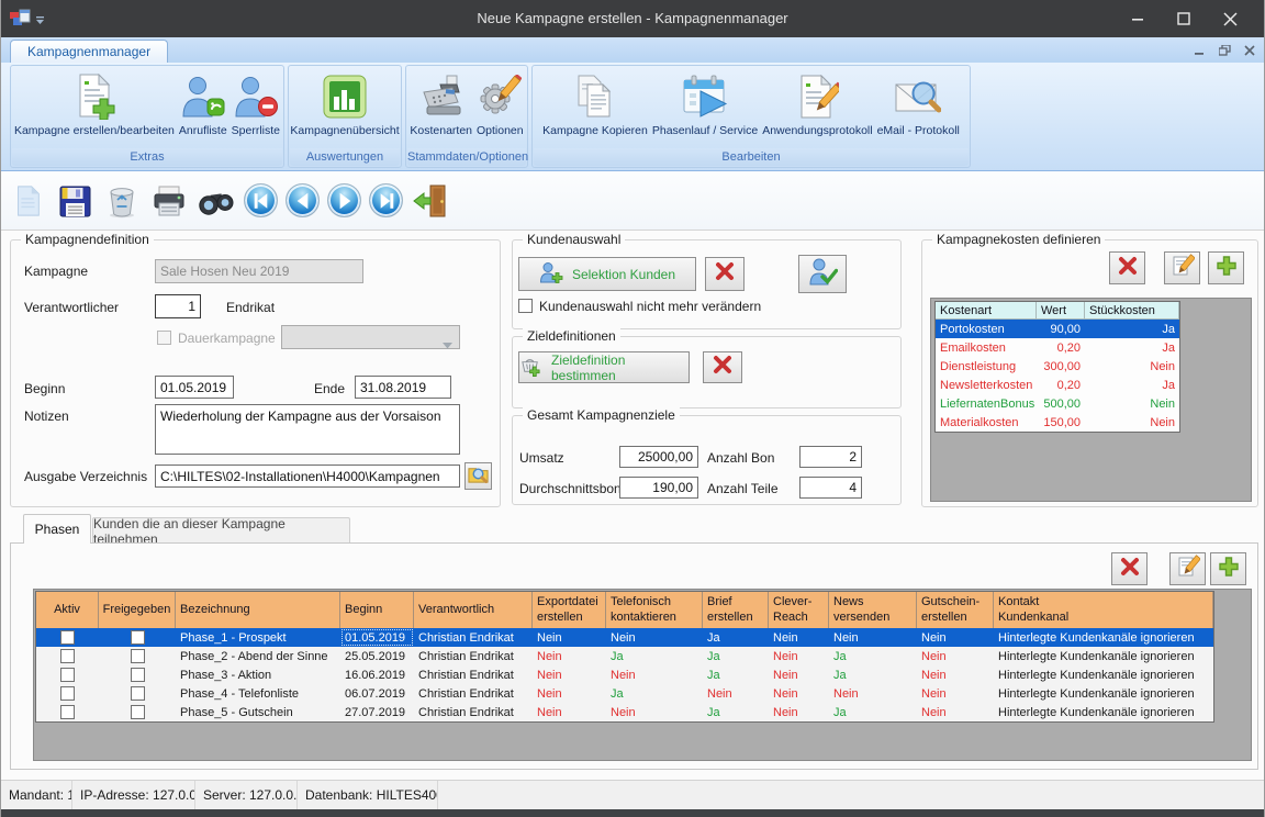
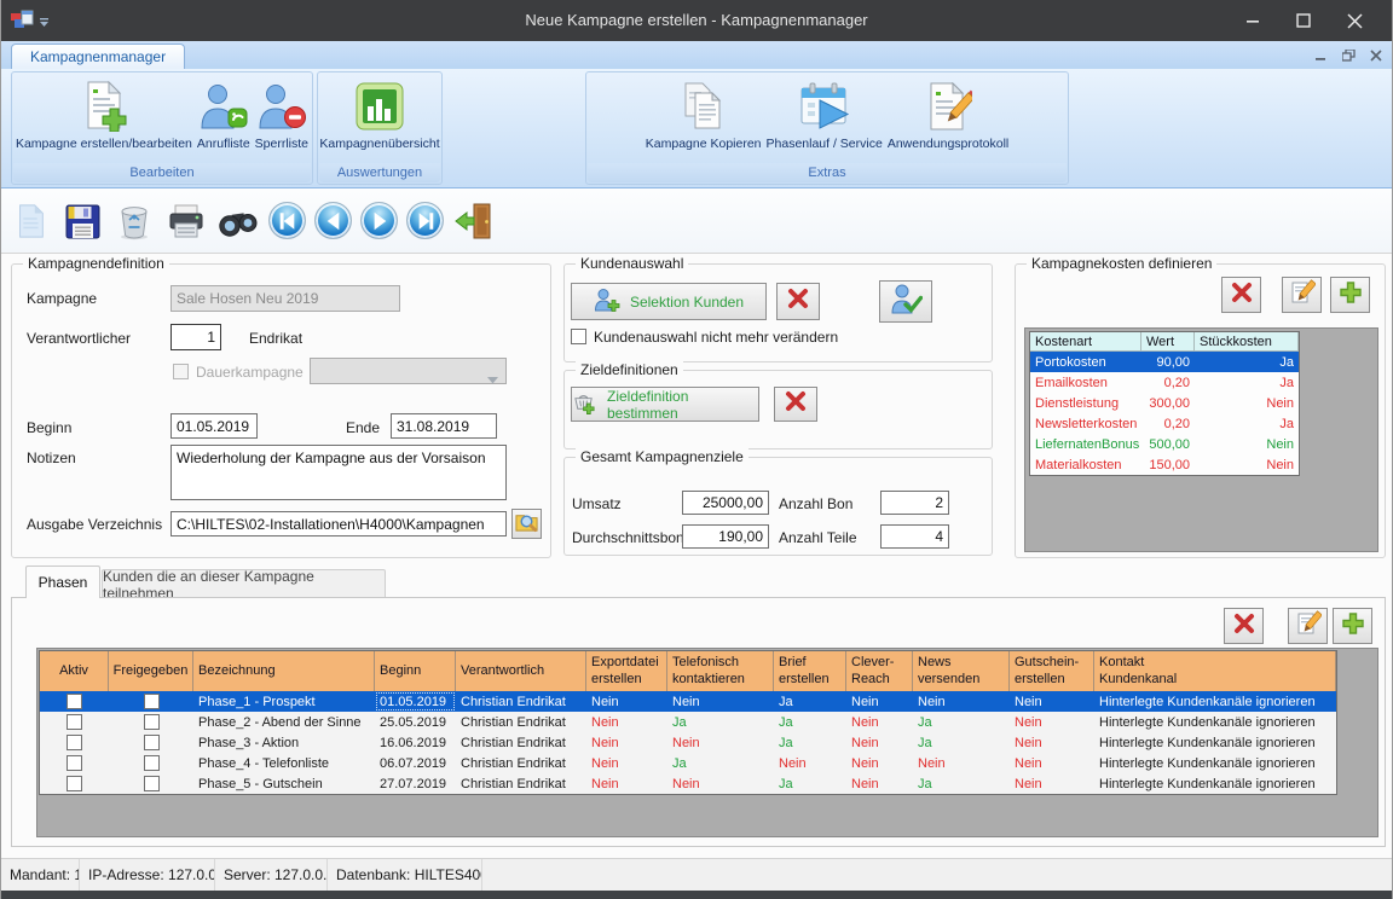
  Neue Kampagne erstellen - Kampagnenmanager
  Kampagnenmanager
  Kampagne erstellen/bearbeiten
  Anrufliste
  Sperrliste
- Extras
+ Bearbeiten
  Kampagnenübersicht
  Auswertungen
- Kostenarten
- Optionen
- Stammdaten/Optionen
  Kampagne Kopieren
  Phasenlauf / Service
  Anwendungsprotokoll
- eMail - Protokoll
- Bearbeiten
+ Extras
  Kampagnendefinition
  Kampagne
  Sale Hosen Neu 2019
  Verantwortlicher
  1
  Endrikat
  Dauerkampagne
  Beginn
  01.05.2019
  Ende
  31.08.2019
  Notizen
  Wiederholung der Kampagne aus der Vorsaison
  Ausgabe Verzeichnis
  C:\HILTES\02-Installationen\H4000\Kampagnen
  Kundenauswahl
  Selektion Kunden
  Kundenauswahl nicht mehr verändern
  Zieldefinitionen
  Zieldefinition bestimmen
  Gesamt Kampagnenziele
  Umsatz
  25000,00
  Anzahl Bon
  2
  Durchschnittsbon
  190,00
  Anzahl Teile
  4
  Kampagnekosten definieren
  Kostenart
  Wert
  Stückkosten
  Portokosten
  90,00
  Ja
  Emailkosten
  0,20
  Ja
  Dienstleistung
  300,00
  Nein
  Newsletterkosten
  0,20
  Ja
  LiefernatenBonus
  500,00
  Nein
  Materialkosten
  150,00
  Nein
  Phasen
  Kunden die an dieser Kampagne teilnehmen
  Aktiv
  Freigegeben
  Bezeichnung
  Beginn
  Verantwortlich
  Exportdatei
  erstellen
  Telefonisch
  kontaktieren
  Brief
  erstellen
  Clever-
  Reach
  News
  versenden
  Gutschein-
  erstellen
  Kontakt
  Kundenkanal
  Phase_1 - Prospekt
  01.05.2019
  Christian Endrikat
  Nein
  Nein
  Ja
  Nein
  Nein
  Nein
  Hinterlegte Kundenkanäle ignorieren
  Phase_2 - Abend der Sinne
  25.05.2019
  Christian Endrikat
  Nein
  Ja
  Ja
  Nein
  Ja
  Nein
  Hinterlegte Kundenkanäle ignorieren
  Phase_3 - Aktion
  16.06.2019
  Christian Endrikat
  Nein
  Nein
  Ja
  Nein
  Ja
  Nein
  Hinterlegte Kundenkanäle ignorieren
  Phase_4 - Telefonliste
  06.07.2019
  Christian Endrikat
  Nein
  Ja
  Nein
  Nein
  Nein
  Nein
  Hinterlegte Kundenkanäle ignorieren
  Phase_5 - Gutschein
  27.07.2019
  Christian Endrikat
  Nein
  Nein
  Ja
  Nein
  Ja
  Nein
  Hinterlegte Kundenkanäle ignorieren
  Mandant: 1
  IP-Adresse: 127.0.0
  Server: 127.0.0.
  Datenbank: HILTES40
